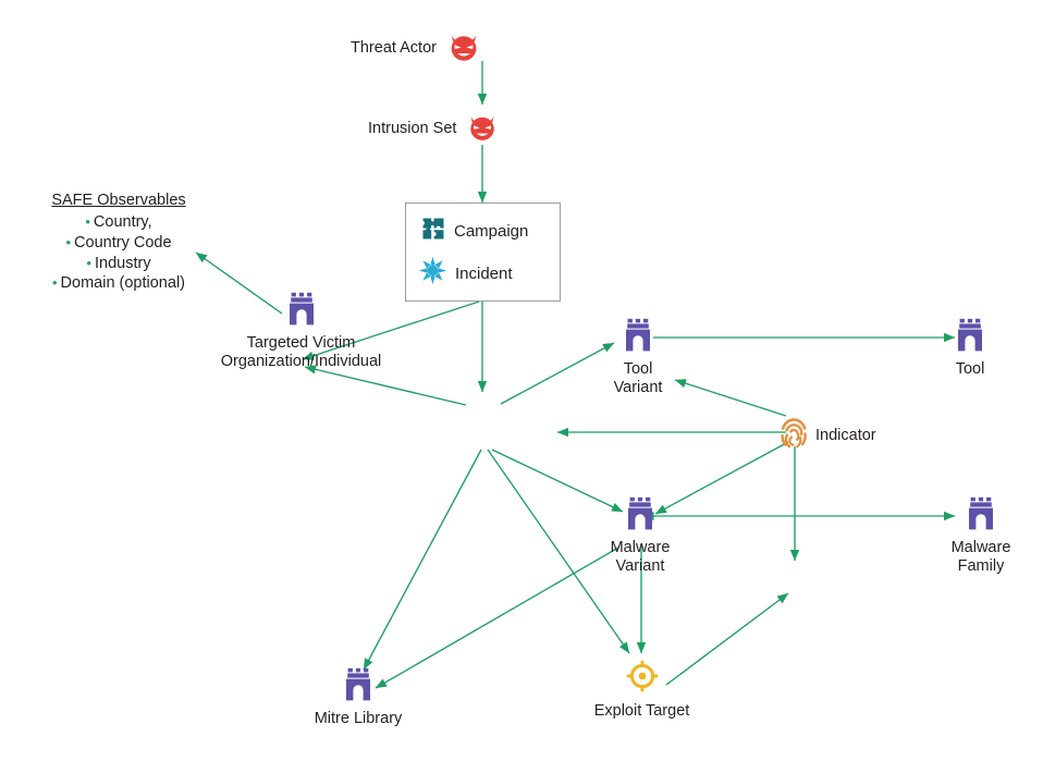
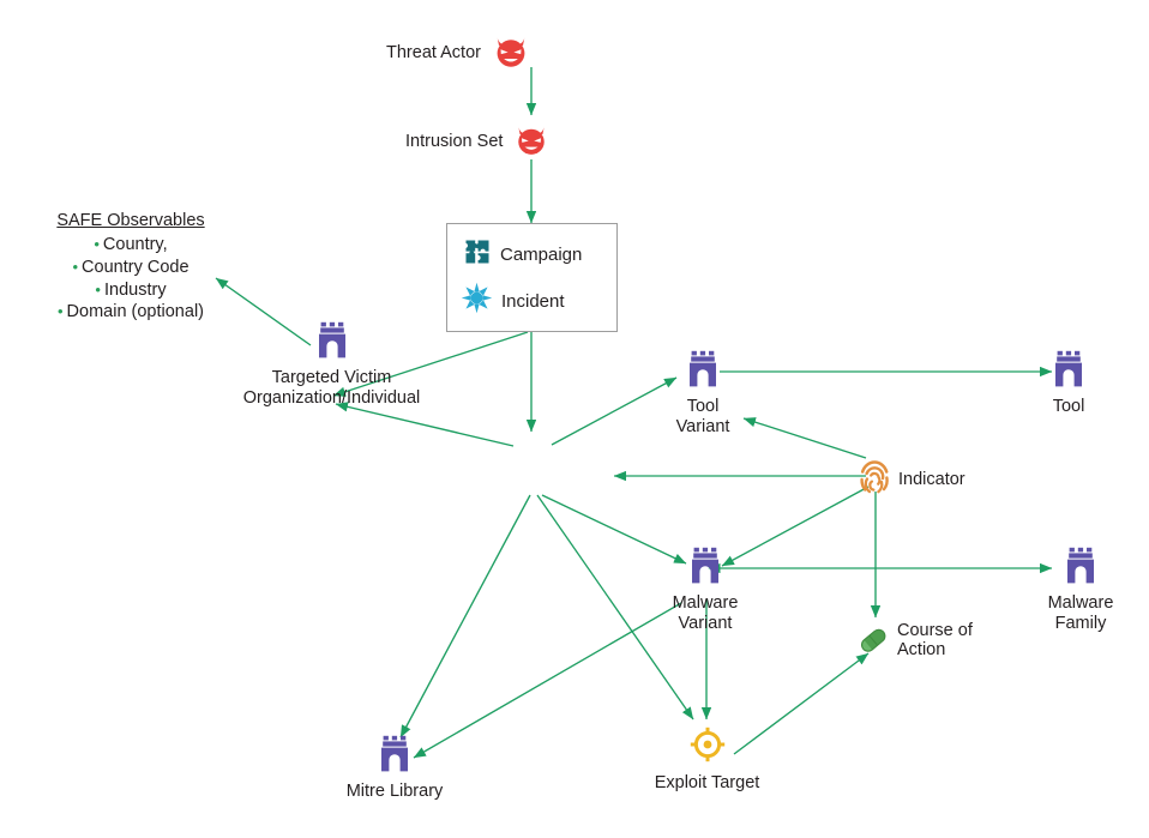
  SAFE Observables
  • Country,
  • Country Code
  • Industry
  • Domain (optional)
  Threat Actor
  Intrusion Set
  Campaign
  Incident
  Targeted Victim
  Organization/Individual
  Tool
  Variant
  Tool
  Indicator
  Malware
  Variant
  Malware
  Family
+ Course of
+ Action
  Exploit Target
  Mitre Library
